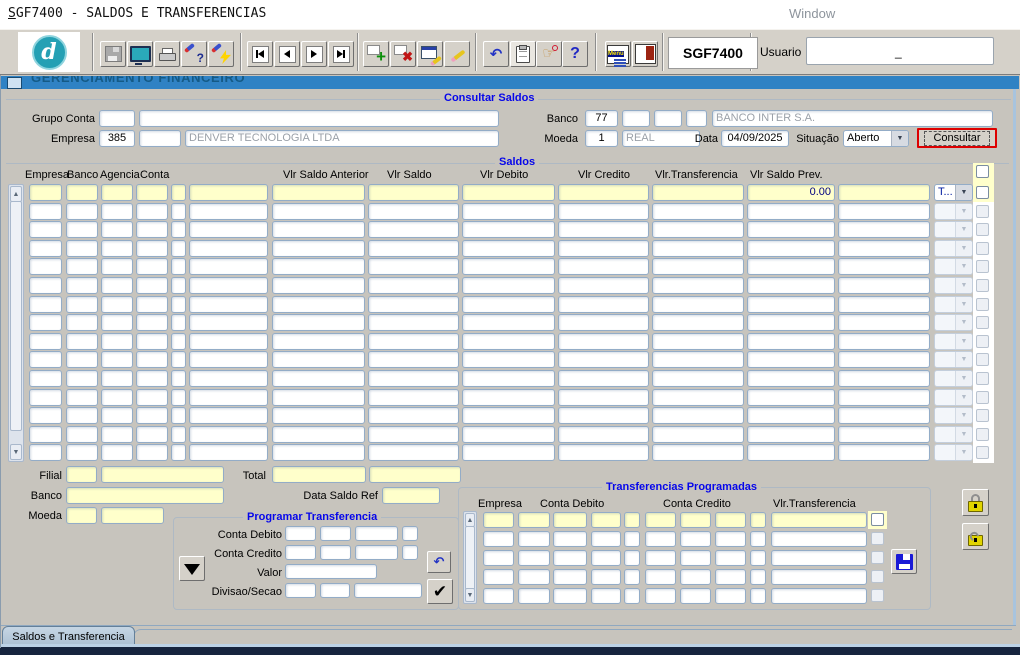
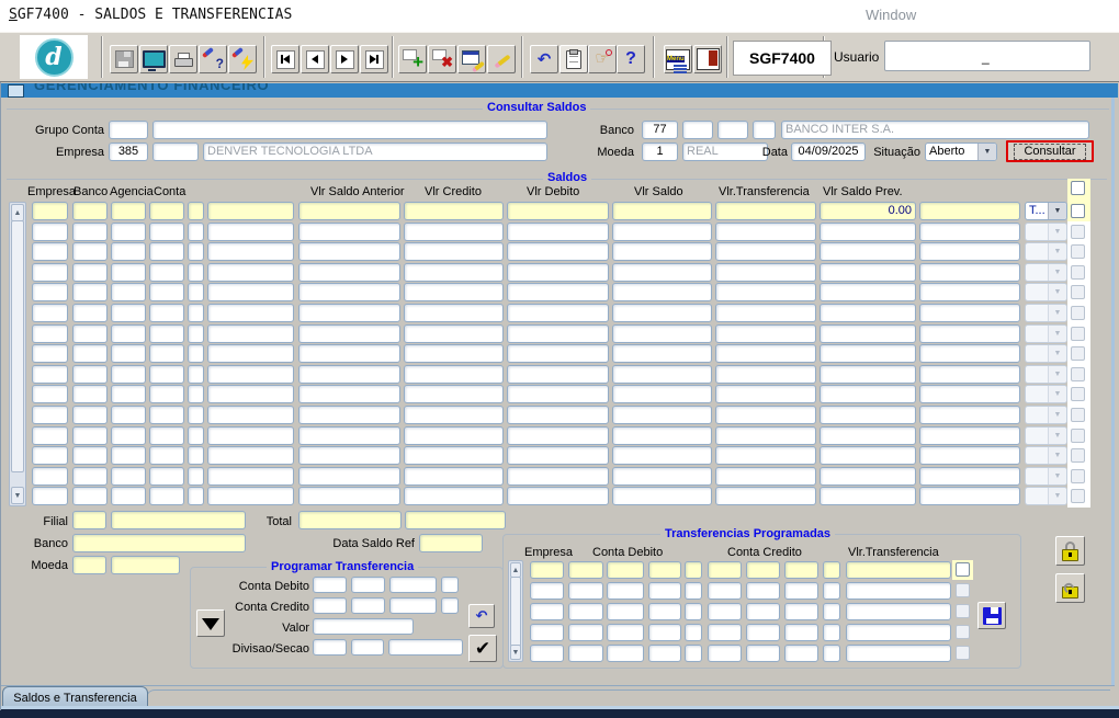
  SGF7400 - SALDOS E TRANSFERENCIAS
  Window
  d
  ?
  +
  ✖
  ↶
  ☞
  ?
  SGF7400
  Usuario
  _
  GERENCIAMENTO FINANCEIRO
  Consultar Saldos
  Grupo Conta
  Banco
  77
  BANCO INTER S.A.
  Empresa
  385
  DENVER TECNOLOGIA LTDA
  Moeda
  1
  REAL
  Data
  04/09/2025
  Situação
  Aberto
  Consultar
  Saldos
  Empresa
  Banco
  Agencia
  Conta
  Vlr Saldo Anterior
- Vlr Saldo
+ Vlr Credito
  Vlr Debito
- Vlr Credito
+ Vlr Saldo
  Vlr.Transferencia
  Vlr Saldo Prev.
  0.00
  T...
  Filial
  Total
  Banco
  Data Saldo Ref
  Moeda
  Programar Transferencia
  Conta Debito
  Conta Credito
  Valor
  Divisao/Secao
  ↶
  ✔
  Transferencias Programadas
  Empresa
  Conta Debito
  Conta Credito
  Vlr.Transferencia
  Saldos e Transferencia
